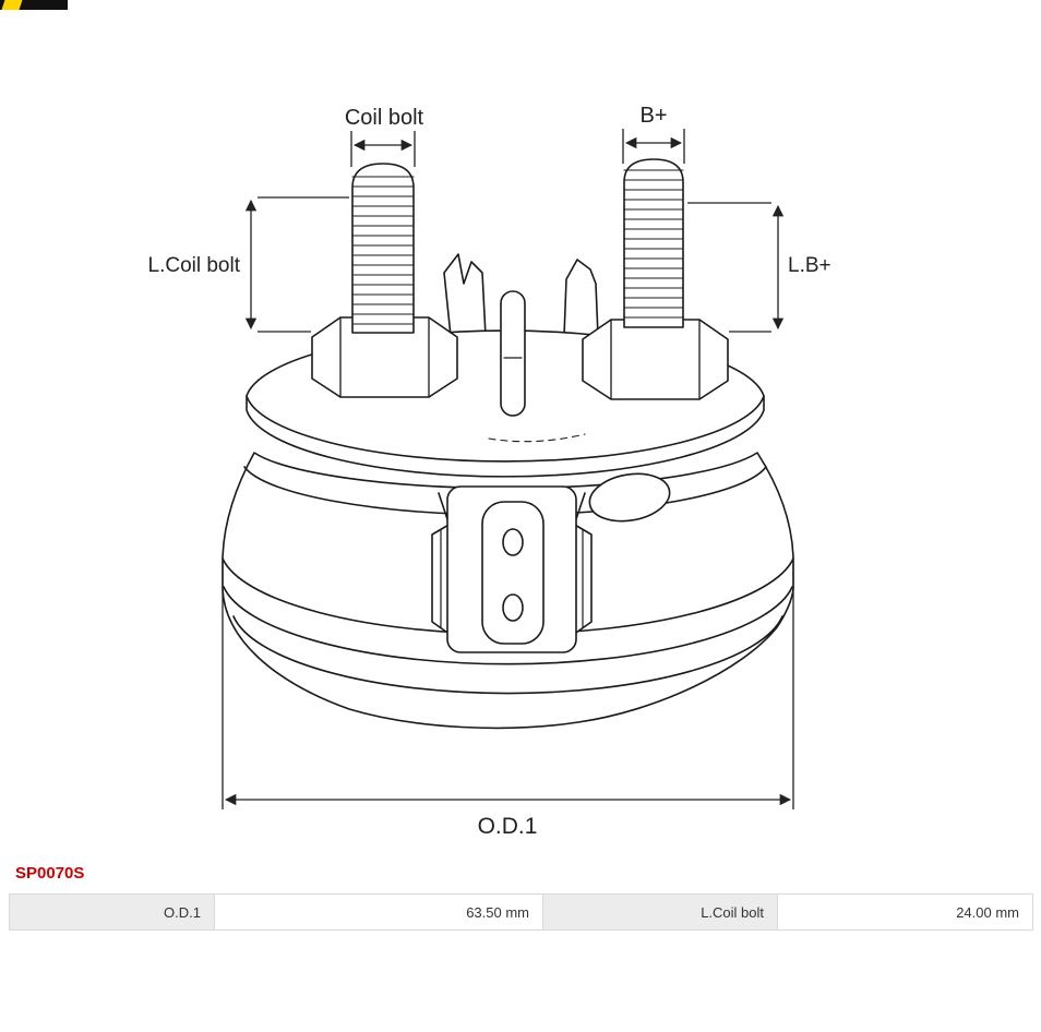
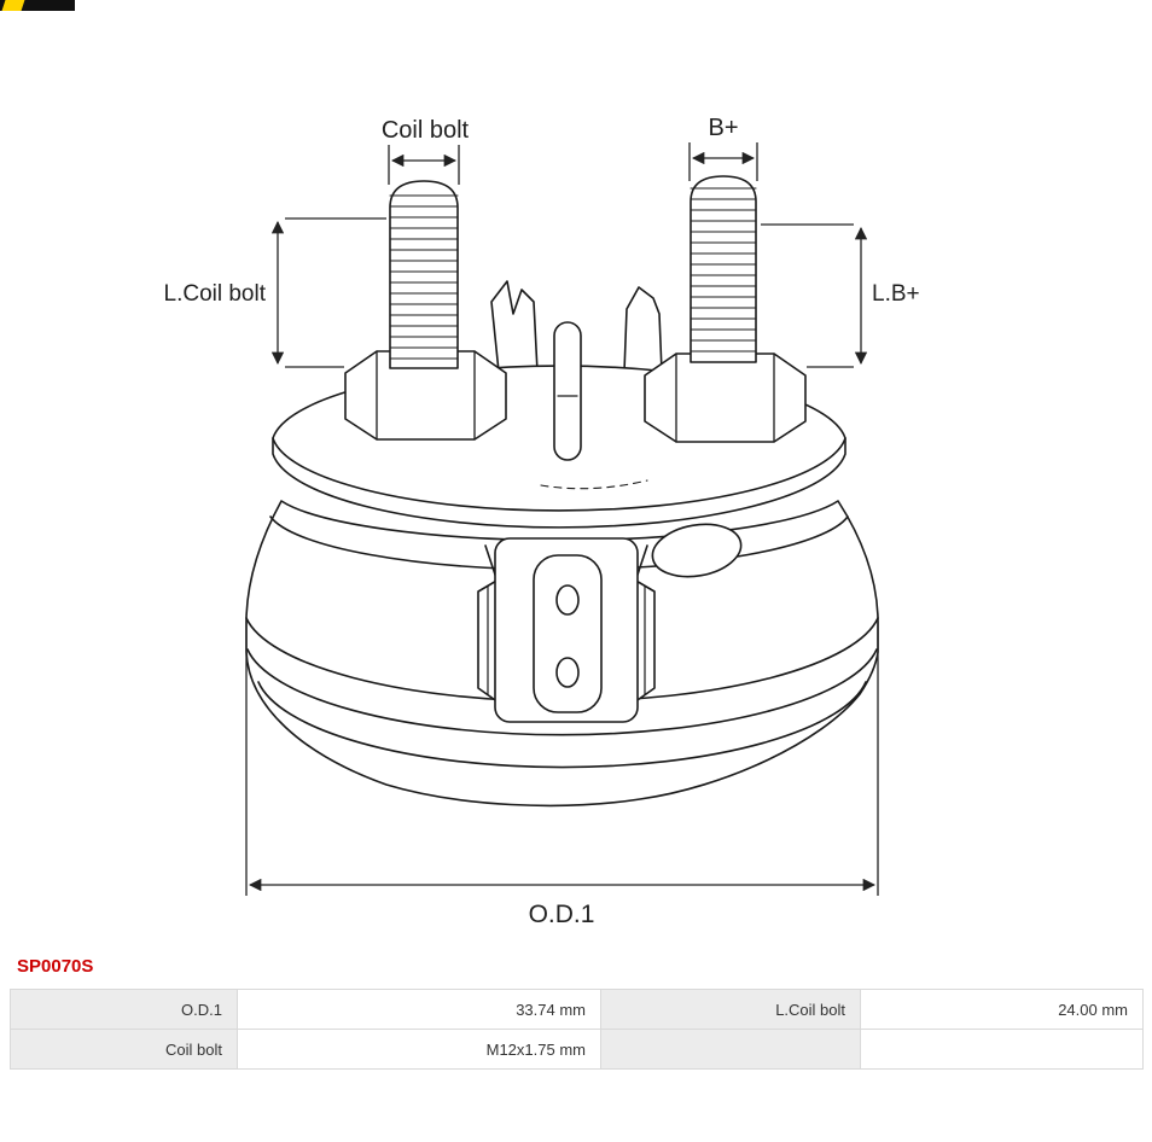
  Coil bolt
  B+
  L.Coil bolt
  L.B+
  O.D.1
  SP0070S
- O.D.1	63.50 mm	L.Coil bolt	24.00 mm
+ O.D.1	33.74 mm	L.Coil bolt	24.00 mm
+ Coil bolt	M12x1.75 mm
